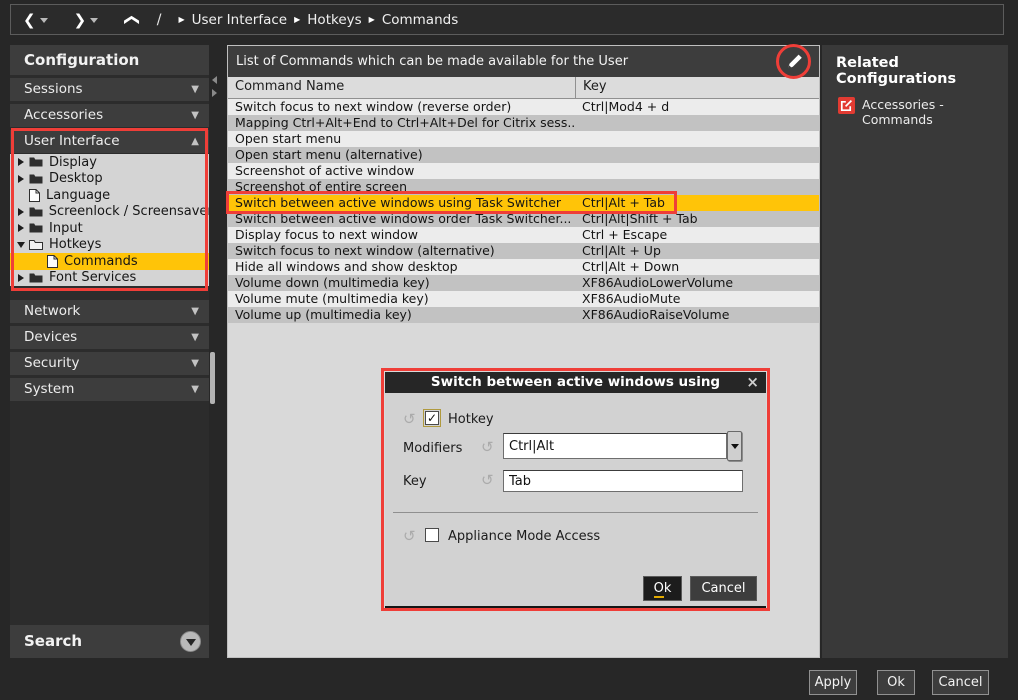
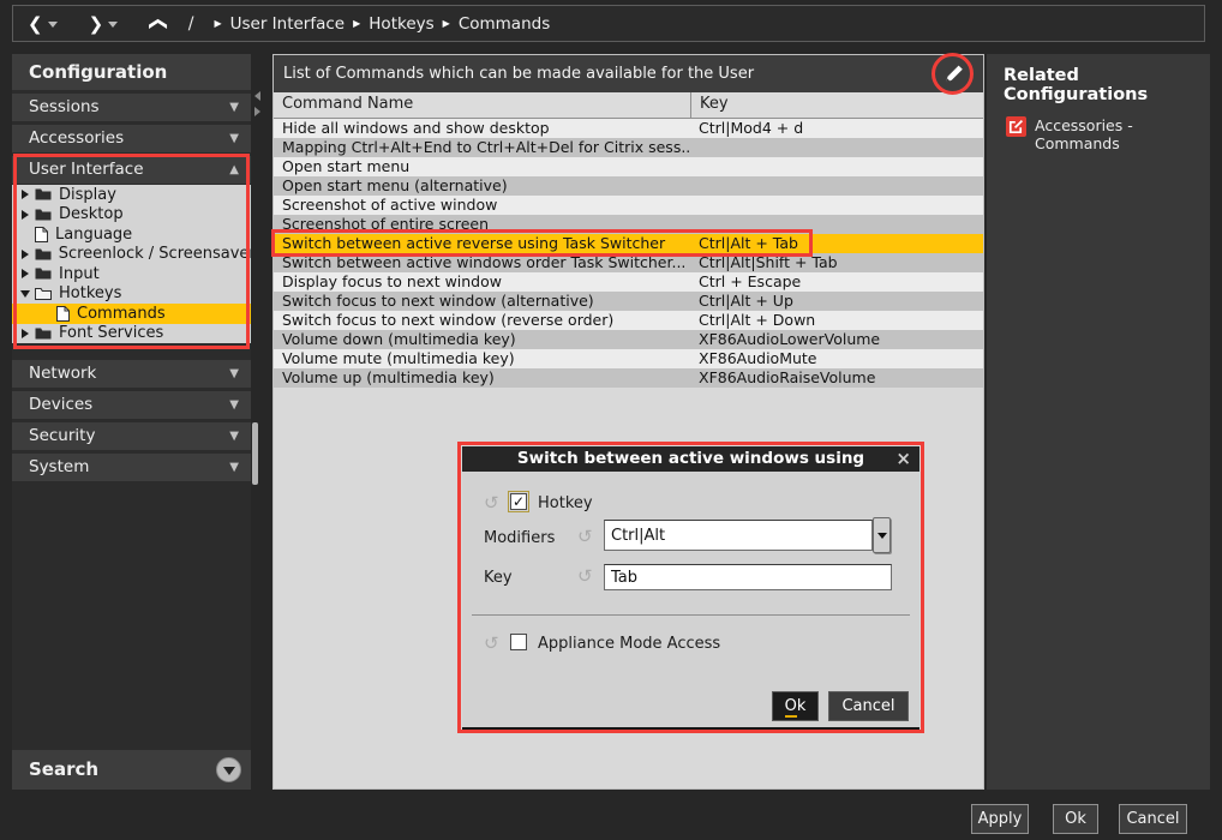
  ❮
  ❯
  /
  ▶
  User Interface
  ▶
  Hotkeys
  ▶
  Commands
  Configuration
  User Interface
  ▲
  Display
  Desktop
  Language
  Screenlock / Screensave
  Input
  Hotkeys
  Commands
  Font Services
  Search
  Sessions
  ▼
  Accessories
  ▼
  Network
  ▼
  Devices
  ▼
  Security
  ▼
  System
  ▼
  List of Commands which can be made available for the User
  Command Name
  Key
- Switch focus to next window (reverse order)
+ Hide all windows and show desktop
  Ctrl|Mod4 + d
  Mapping Ctrl+Alt+End to Ctrl+Alt+Del for Citrix sess..
  Open start menu
  Open start menu (alternative)
  Screenshot of active window
  Screenshot of entire screen
- Switch between active windows using Task Switcher
+ Switch between active reverse using Task Switcher
  Ctrl|Alt + Tab
  Switch between active windows order Task Switcher...
  Ctrl|Alt|Shift + Tab
  Display focus to next window
  Ctrl + Escape
  Switch focus to next window (alternative)
  Ctrl|Alt + Up
- Hide all windows and show desktop
+ Switch focus to next window (reverse order)
  Ctrl|Alt + Down
  Volume down (multimedia key)
  XF86AudioLowerVolume
  Volume mute (multimedia key)
  XF86AudioMute
  Volume up (multimedia key)
  XF86AudioRaiseVolume
  Related Configurations
  Accessories - Commands
  Switch between active windows using
  ×
  ↺
  ✓
  Hotkey
  Modifiers
  ↺
  Ctrl|Alt
  Key
  ↺
  Tab
  ↺
  Appliance Mode Access
  Ok
  Cancel
  Apply
  Ok
  Cancel
